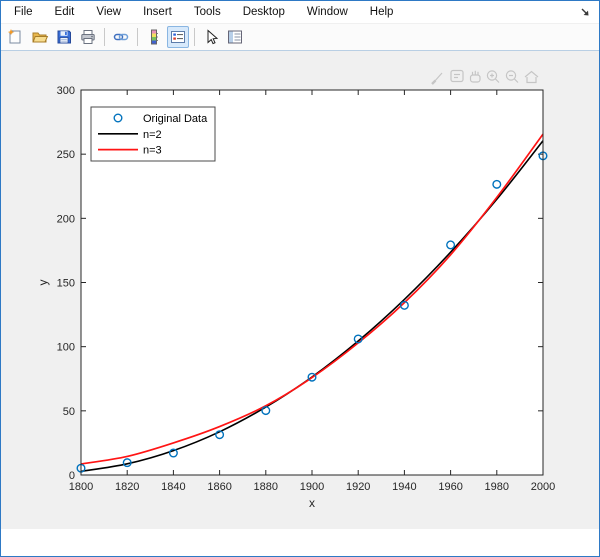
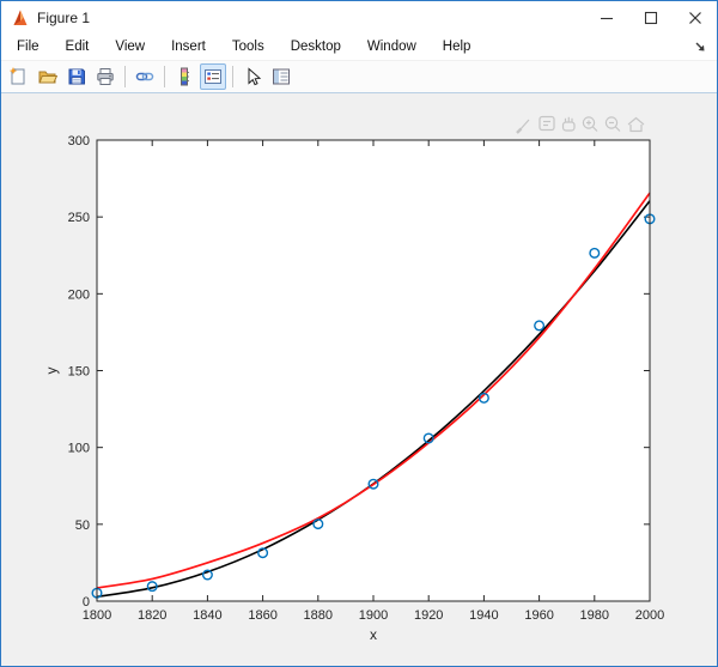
+ Figure 1
  File
  Edit
  View
  Insert
  Tools
  Desktop
  Window
  Help
  1800
  1820
  1840
  1860
  1880
  1900
  1920
  1940
  1960
  1980
  2000
  0
  50
  100
  150
  200
  250
  300
  x
- Original Data
- n=2
- n=3
